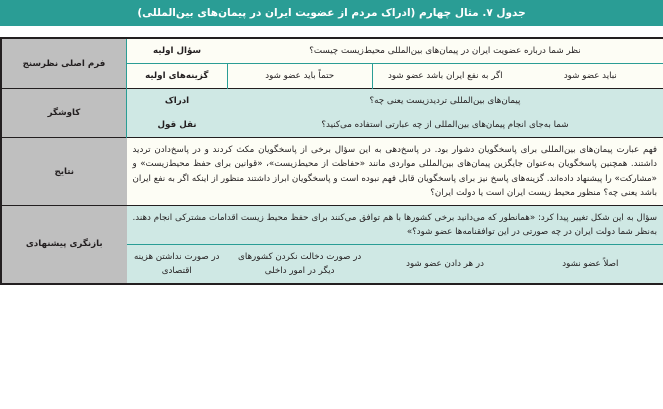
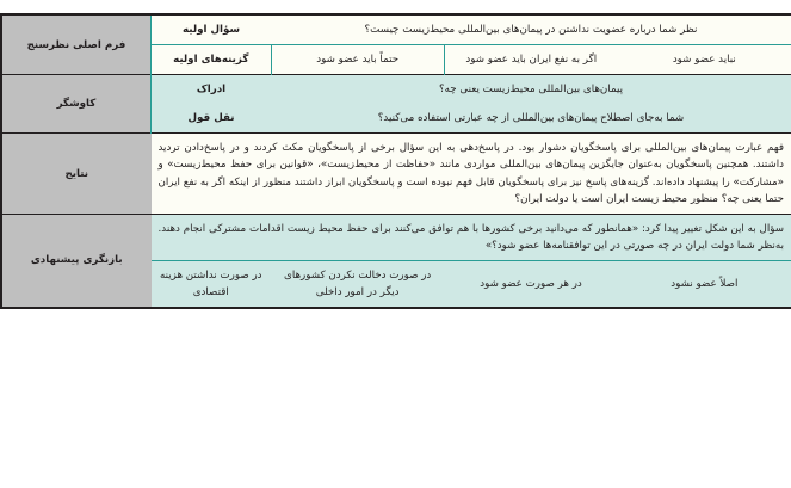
- جدول ۷. مثال چهارم (ادراک مردم از عضویت ایران در پیمان‌های بین‌المللی)
- نظر شما درباره عضویت ایران در پیمان‌های بین‌المللی محیط‌زیست چیست؟	سؤال اولیه	فرم اصلی نظرسنج
+ نظر شما درباره عضویت نداشتن در پیمان‌های بین‌المللی محیط‌زیست چیست؟	سؤال اولیه	فرم اصلی نظرسنج
- نباید عضو شود	اگر به نفع ایران باشد عضو شود	حتماً باید عضو شود	گزینه‌های اولیه
+ نباید عضو شود	اگر به نفع ایران باید عضو شود	حتماً باید عضو شود	گزینه‌های اولیه
- پیمان‌های بین‌المللی تردید‌زیست یعنی چه؟	ادراک	کاوشگر
+ پیمان‌های بین‌المللی محیط‌زیست یعنی چه؟	ادراک	کاوشگر
- شما به‌جای انجام پیمان‌های بین‌المللی از چه عبارتی استفاده می‌کنید؟	نقل قول
+ شما به‌جای اصطلاح پیمان‌های بین‌المللی از چه عبارتی استفاده می‌کنید؟	نقل قول
- فهم عبارت پیمان‌های بین‌المللی برای پاسخگویان دشوار بود. در پاسخ‌دهی به این سؤال برخی از پاسخگویان مکث کردند و در پاسخ‌دادن تردید داشتند. همچنین پاسخگویان به‌عنوان جایگزین پیمان‌های بین‌المللی مواردی مانند «حفاظت از محیط‌زیست»، «قوانین برای حفظ محیط‌زیست» و «مشارکت» را پیشنهاد داده‌اند. گزینه‌های پاسخ نیز برای پاسخگویان قابل فهم نبوده است و پاسخگویان ابراز داشتند منظور از اینکه اگر به نفع ایران باشد یعنی چه؟ منظور محیط زیست ایران است یا دولت ایران؟	نتایج
+ فهم عبارت پیمان‌های بین‌المللی برای پاسخگویان دشوار بود. در پاسخ‌دهی به این سؤال برخی از پاسخگویان مکث کردند و در پاسخ‌دادن تردید داشتند. همچنین پاسخگویان به‌عنوان جایگزین پیمان‌های بین‌المللی مواردی مانند «حفاظت از محیط‌زیست»، «قوانین برای حفظ محیط‌زیست» و «مشارکت» را پیشنهاد داده‌اند. گزینه‌های پاسخ نیز برای پاسخگویان قابل فهم نبوده است و پاسخگویان ابراز داشتند منظور از اینکه اگر به نفع ایران حتما یعنی چه؟ منظور محیط زیست ایران است یا دولت ایران؟	نتایج
  سؤال به این شکل تغییر پیدا کرد: «همانطور که می‌دانید برخی کشورها با هم توافق می‌کنند برای حفظ محیط زیست اقدامات مشترکی انجام دهند. به‌نظر شما دولت ایران در چه صورتی در این توافقنامه‌ها عضو شود؟»	بازنگری پیشنهادی
- اصلاً عضو نشود	در هر دادن عضو شود	در صورت دخالت نکردن کشورهای دیگر در امور داخلی	در صورت نداشتن هزینه اقتصادی
+ اصلاً عضو نشود	در هر صورت عضو شود	در صورت دخالت نکردن کشورهای دیگر در امور داخلی	در صورت نداشتن هزینه اقتصادی
